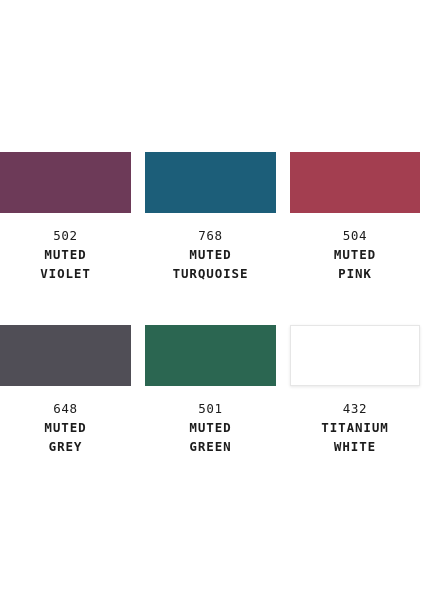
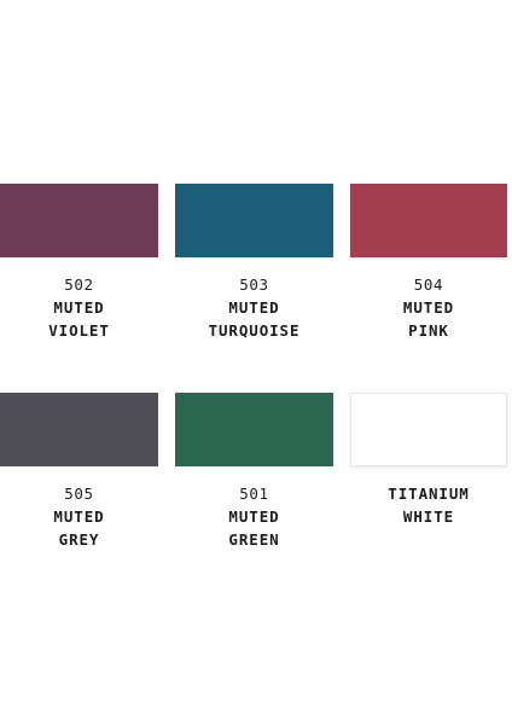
  502
  MUTED
  VIOLET
- 768
+ 503
  MUTED
  TURQUOISE
  504
  MUTED
  PINK
- 648
+ 505
  MUTED
  GREY
  501
  MUTED
  GREEN
- 432
  TITANIUM
  WHITE
